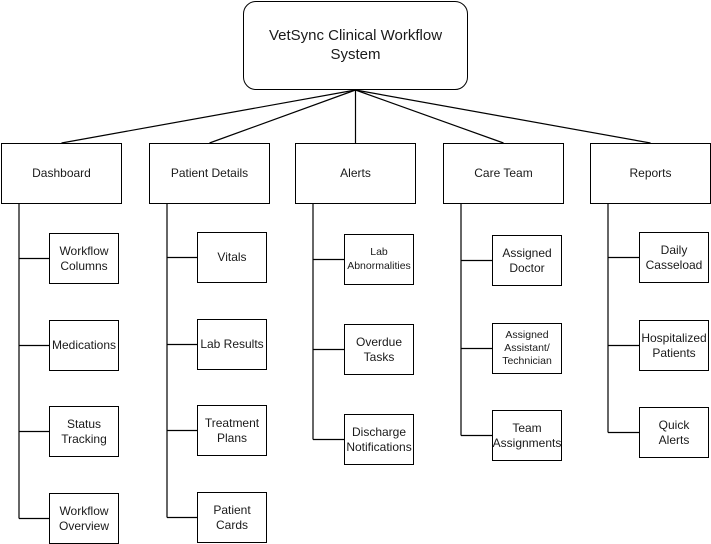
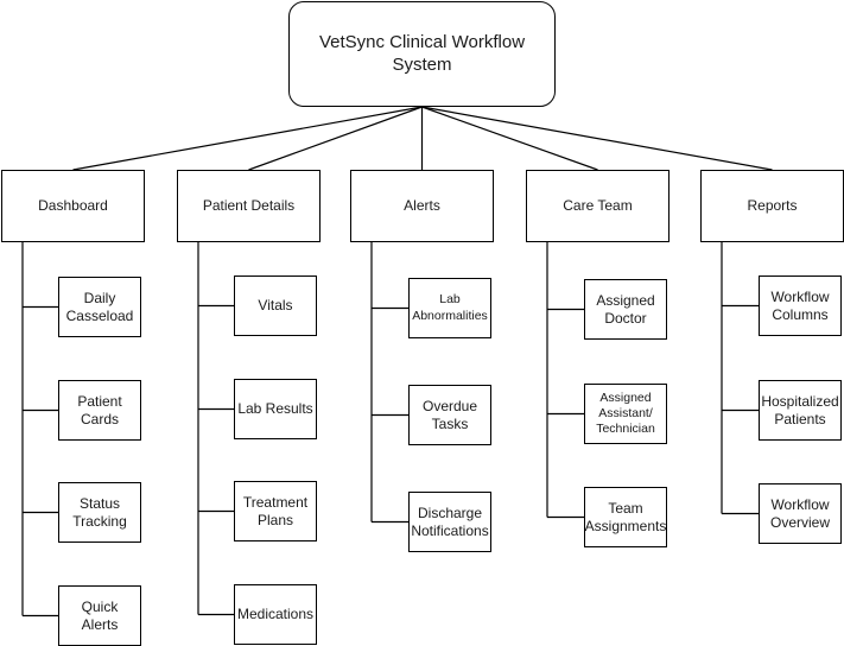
  VetSync Clinical Workflow System
  Dashboard
  Patient Details
  Alerts
  Care Team
  Reports
- Workflow Columns
+ Daily Casseload
- Medications
+ Patient Cards
  Status Tracking
- Workflow Overview
+ Quick Alerts
  Vitals
  Lab Results
  Treatment Plans
- Patient Cards
+ Medications
  Lab Abnormalities
  Overdue Tasks
  Discharge Notifications
  Assigned Doctor
  Assigned Assistant/ Technician
  Team Assignments
- Daily Casseload
+ Workflow Columns
  Hospitalized Patients
- Quick Alerts
+ Workflow Overview
